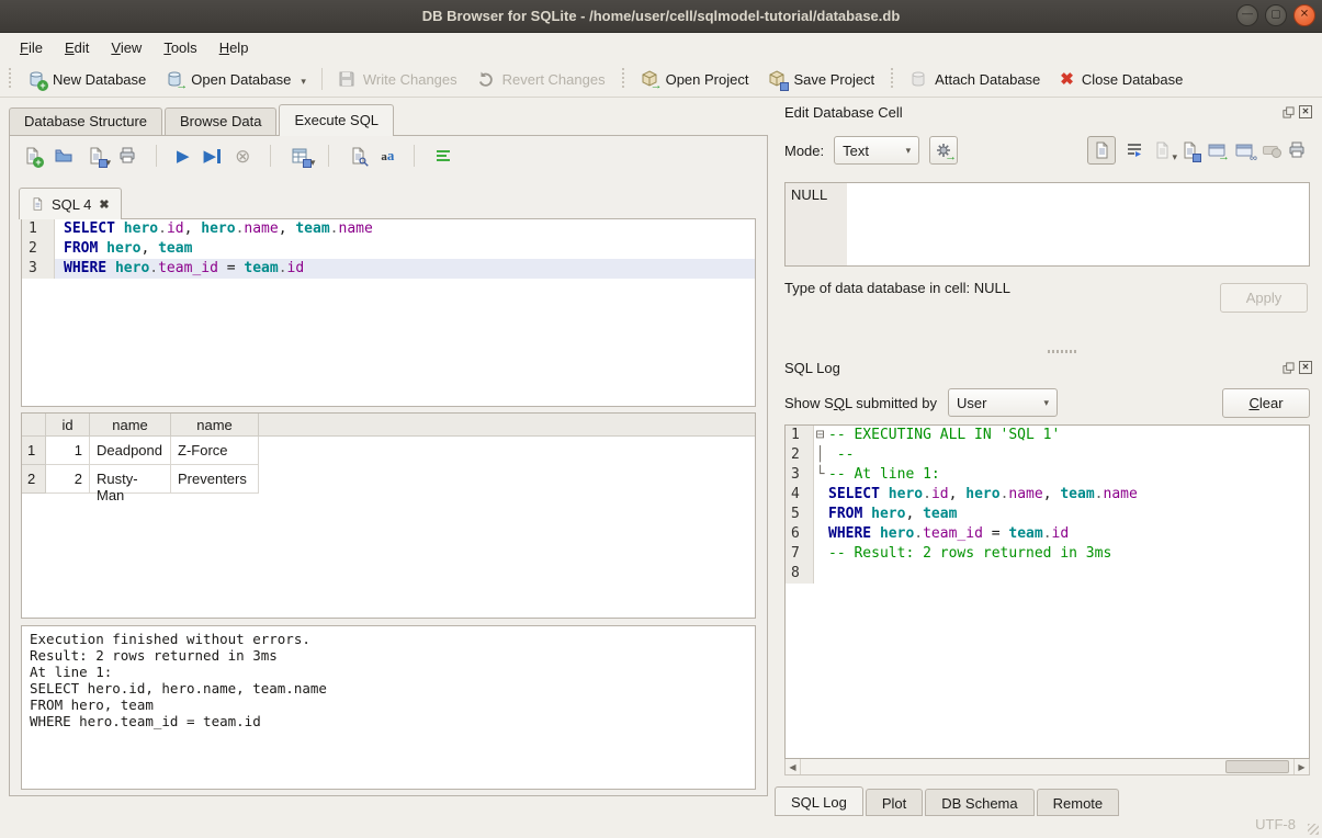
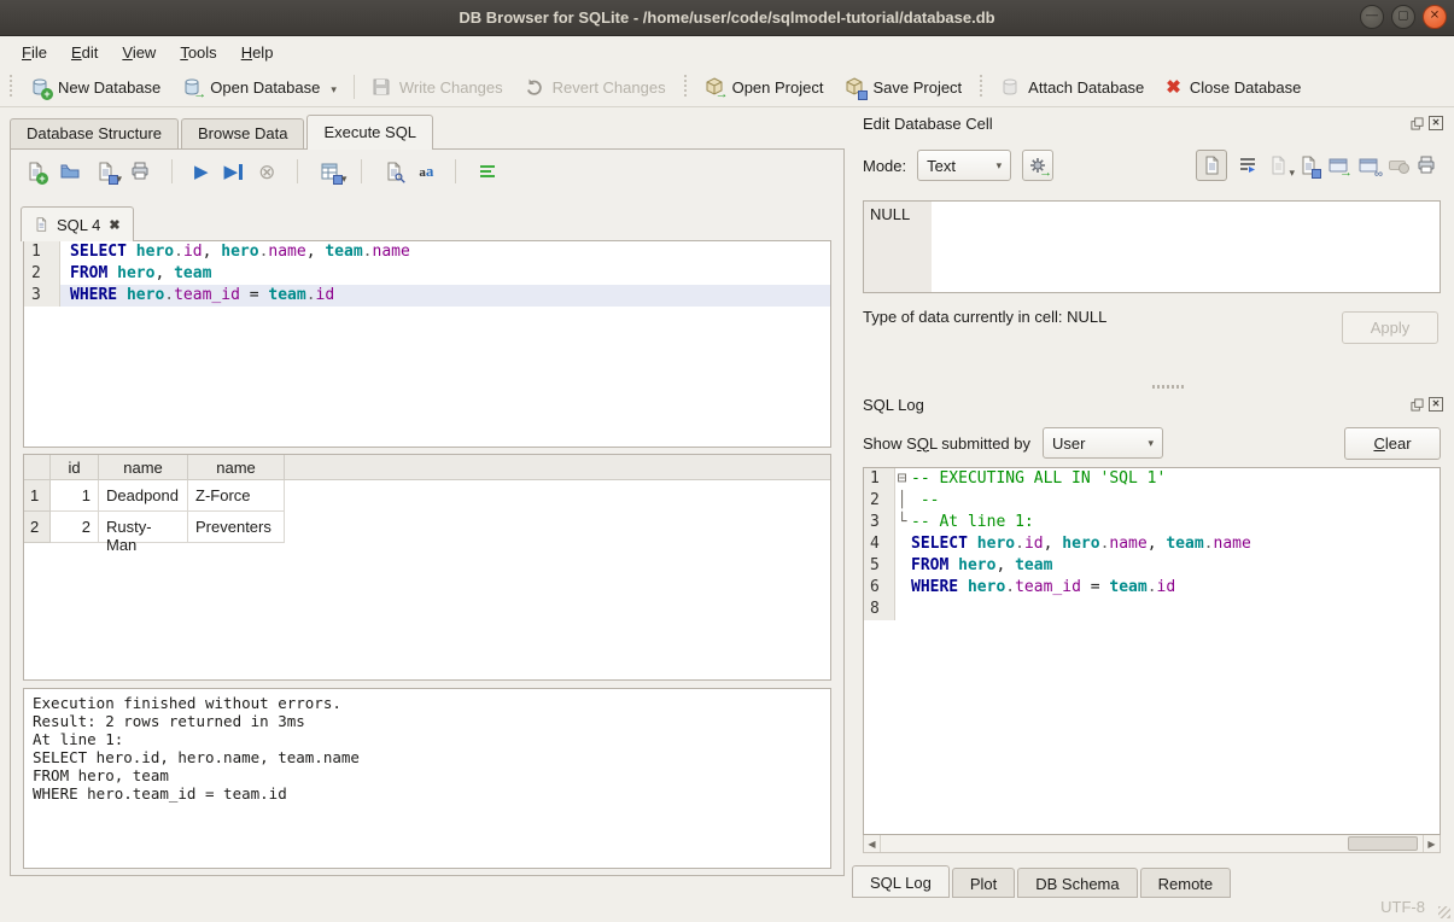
- DB Browser for SQLite - /home/user/cell/sqlmodel-tutorial/database.db
+ DB Browser for SQLite - /home/user/code/sqlmodel-tutorial/database.db
  —
  ▢
  ✕
  File
  Edit
  View
  Tools
  Help
  +
  New Database
  →
  Open Database
  ▾
  Write Changes
  Revert Changes
  →
  Open Project
  Save Project
  Attach Database
  ✖
  Close Database
  Database Structure
  Browse Data
  Execute SQL
  +
  ▾
  ▶
  ▶
  ⊗
  ▾
  aa
  SQL 4
  ✖
  1
  SELECT hero.id, hero.name, team.name
  2
  FROM hero, team
  3
  WHERE hero.team_id = team.id
  id
  name
  name
  1
  1
  Deadpond
  Z-Force
  2
  2
  Rusty-Man
  Preventers
  Execution finished without errors.
  Result: 2 rows returned in 3ms
  At line 1:
  SELECT hero.id, hero.name, team.name
  FROM hero, team
  WHERE hero.team_id = team.id
  Edit Database Cell
  ✕
  Mode:
  Text
  ▾
  →
  ▾
  →
  ∞
  NULL
- Type of data database in cell: NULL
+ Type of data currently in cell: NULL
  Apply
  SQL Log
  ✕
  Show SQL submitted by
  User
  ▾
  Clear
  1
  ⊟
  -- EXECUTING ALL IN 'SQL 1'
  2
  │
  --
  3
  └
  -- At line 1:
  4
  SELECT hero.id, hero.name, team.name
  5
  FROM hero, team
  6
  WHERE hero.team_id = team.id
- 7
- -- Result: 2 rows returned in 3ms
  8
  ◀
  ▶
  SQL Log
  Plot
  DB Schema
  Remote
  UTF-8
